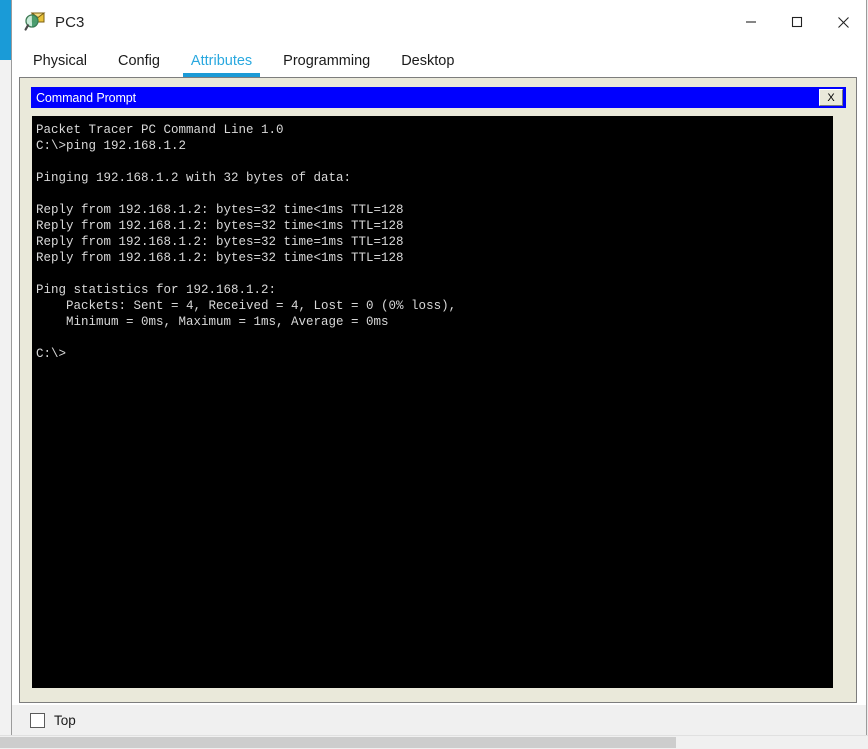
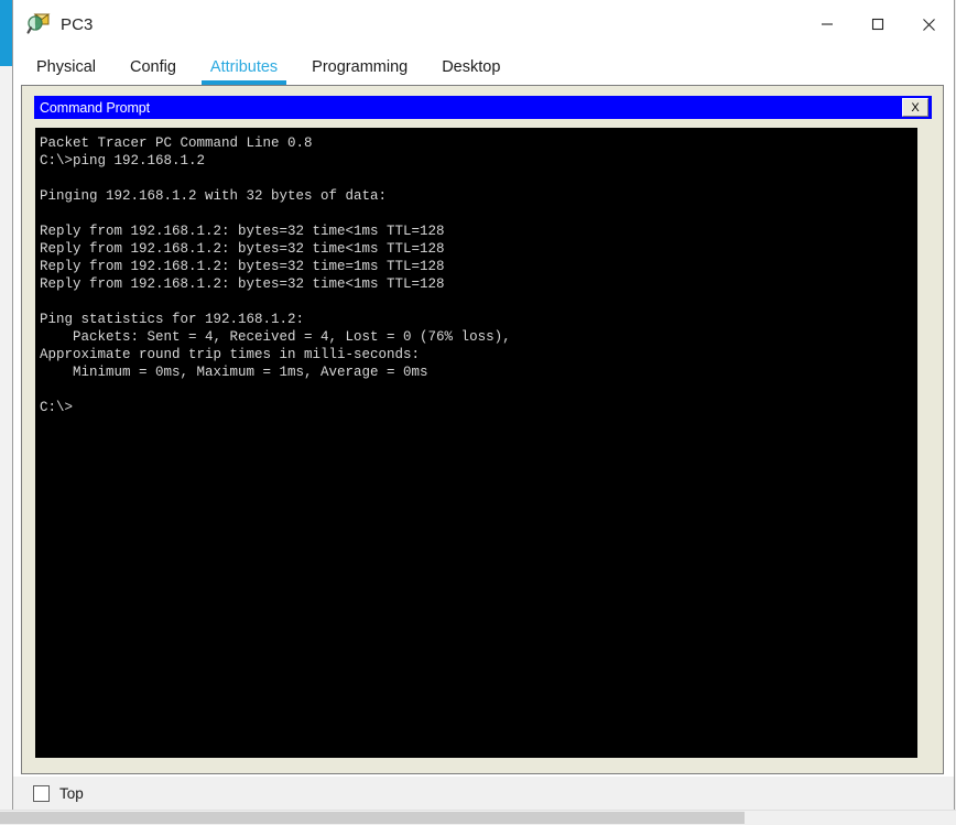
  PC3
  Physical
  Config
  Attributes
  Programming
  Desktop
  Command Prompt
  X
- Packet Tracer PC Command Line 1.0
+ Packet Tracer PC Command Line 0.8
  C:\>ping 192.168.1.2
  Pinging 192.168.1.2 with 32 bytes of data:
  Reply from 192.168.1.2: bytes=32 time<1ms TTL=128
  Reply from 192.168.1.2: bytes=32 time<1ms TTL=128
  Reply from 192.168.1.2: bytes=32 time=1ms TTL=128
  Reply from 192.168.1.2: bytes=32 time<1ms TTL=128
  Ping statistics for 192.168.1.2:
- Packets: Sent = 4, Received = 4, Lost = 0 (0% loss),
+ Packets: Sent = 4, Received = 4, Lost = 0 (76% loss),
+ Approximate round trip times in milli-seconds:
  Minimum = 0ms, Maximum = 1ms, Average = 0ms
  C:\>
  Top
